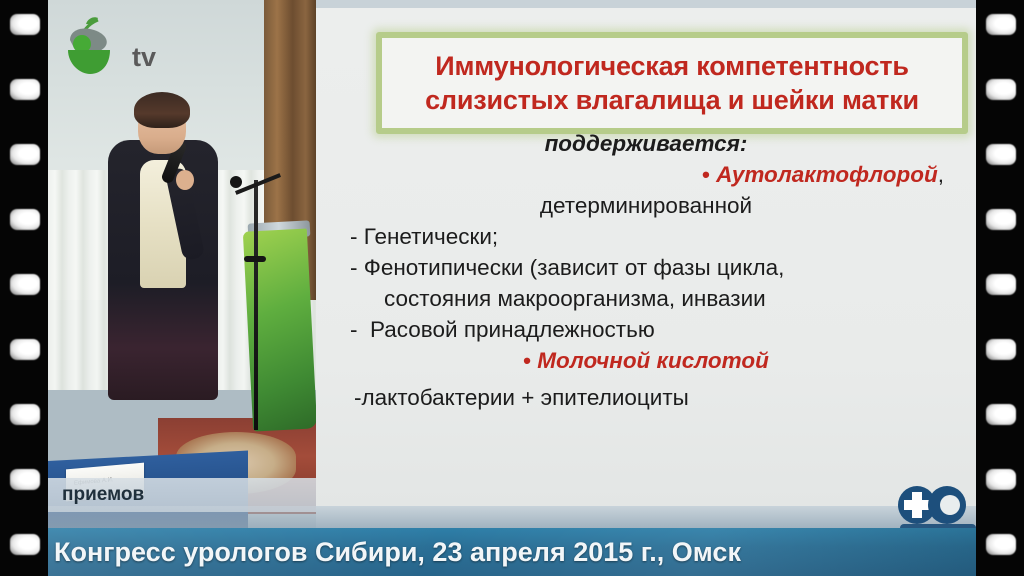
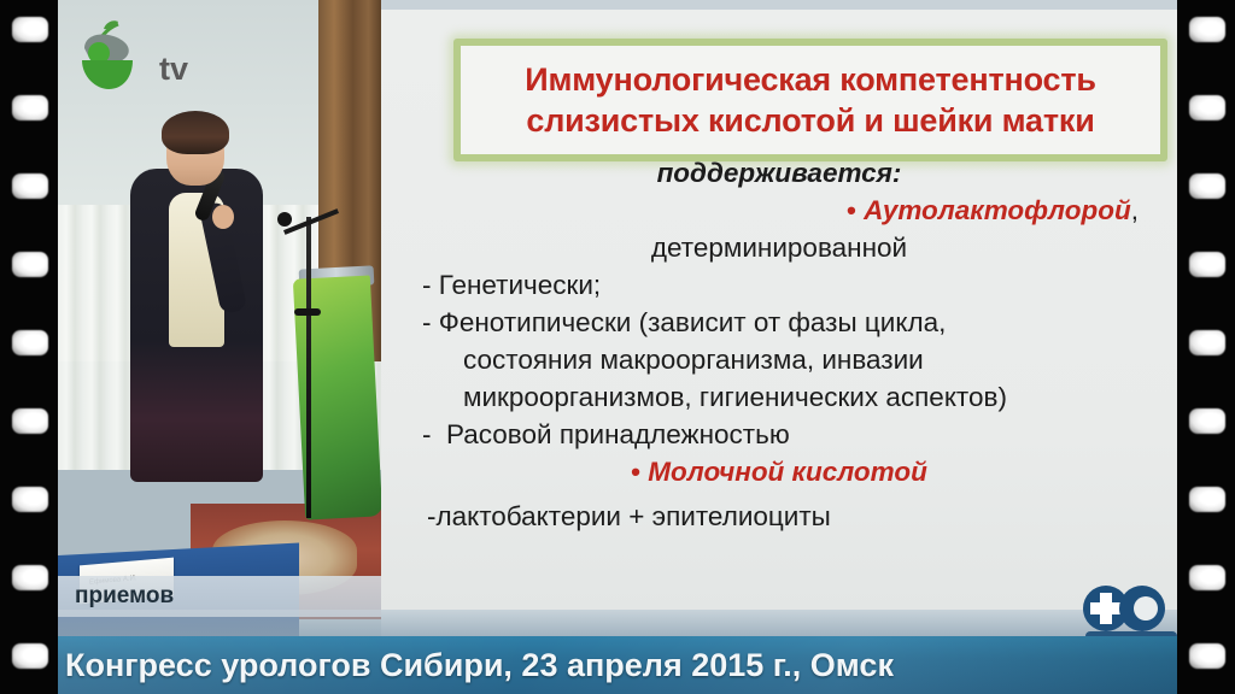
  Иммунологическая компетентность
- слизистых влагалища и шейки матки
+ слизистых кислотой и шейки матки
  поддерживается:
  • Аутолактофлорой,
  детерминированной
  - Генетически;
  - Фенотипически (зависит от фазы цикла,
  состояния макроорганизма, инвазии
+ микроорганизмов, гигиенических аспектов)
  - Расовой принадлежностью
  • Молочной кислотой
  -лактобактерии + эпителиоциты
  tv
  приемов
  Конгресс урологов Сибири, 23 апреля 2015 г., Омск
